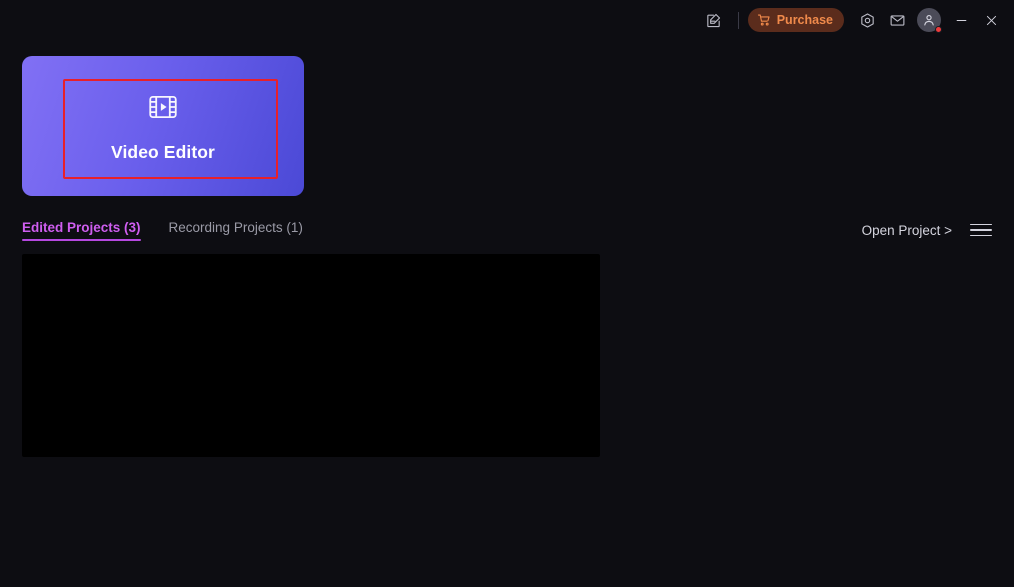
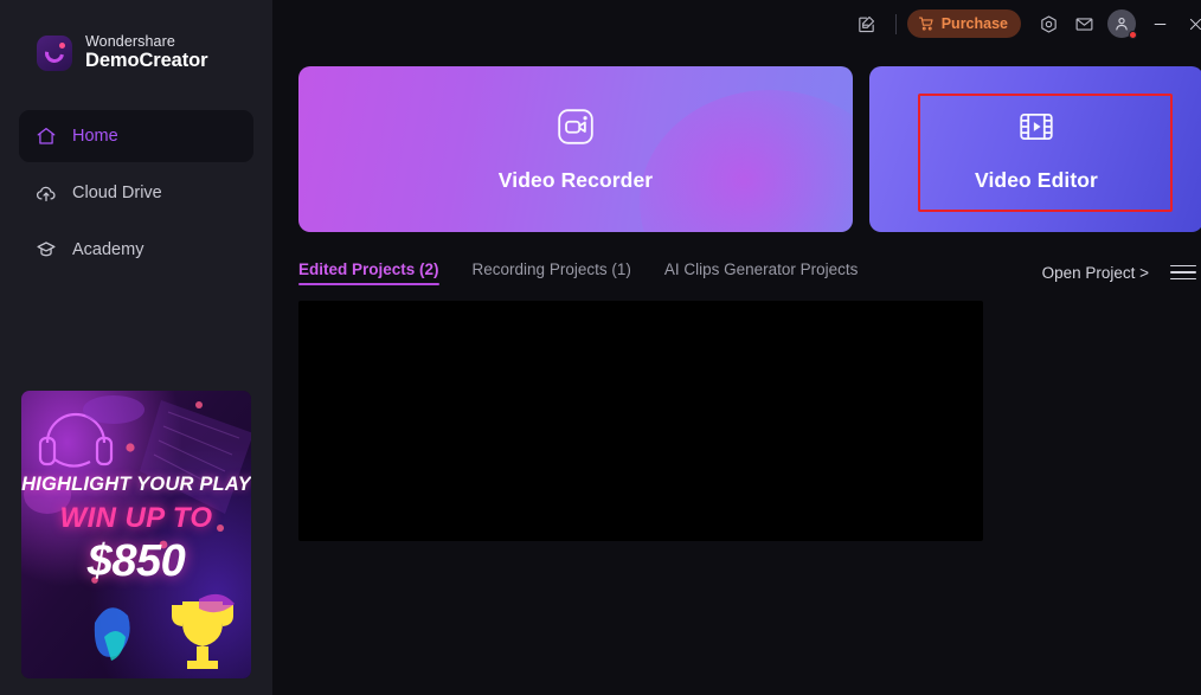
+ Wondershare
+ DemoCreator
+ Home
+ Cloud Drive
+ Academy
+ HIGHLIGHT YOUR PLAY
+ WIN UP TO
+ $850
  Purchase
+ Video Recorder
  Video Editor
- Edited Projects (3)
+ Edited Projects (2)
  Recording Projects (1)
+ AI Clips Generator Projects
  Open Project >
